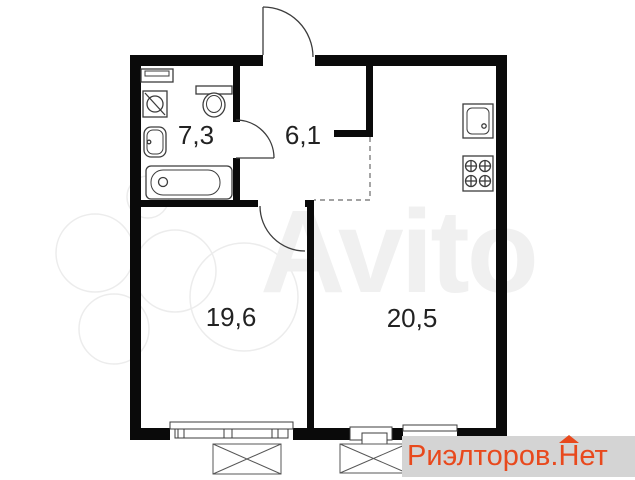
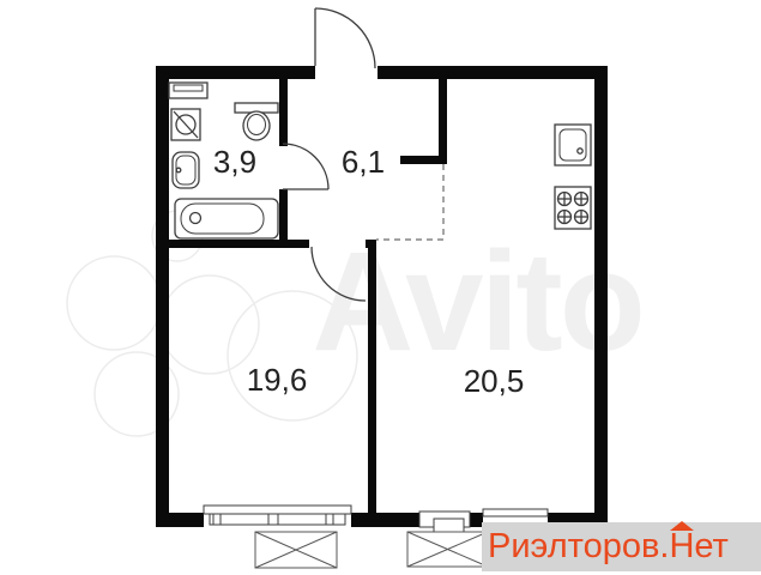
  Avit
- 7,3
+ 3,9
  6,1
  19,6
  20,5
  Риэлторов.
  Н
  ет
